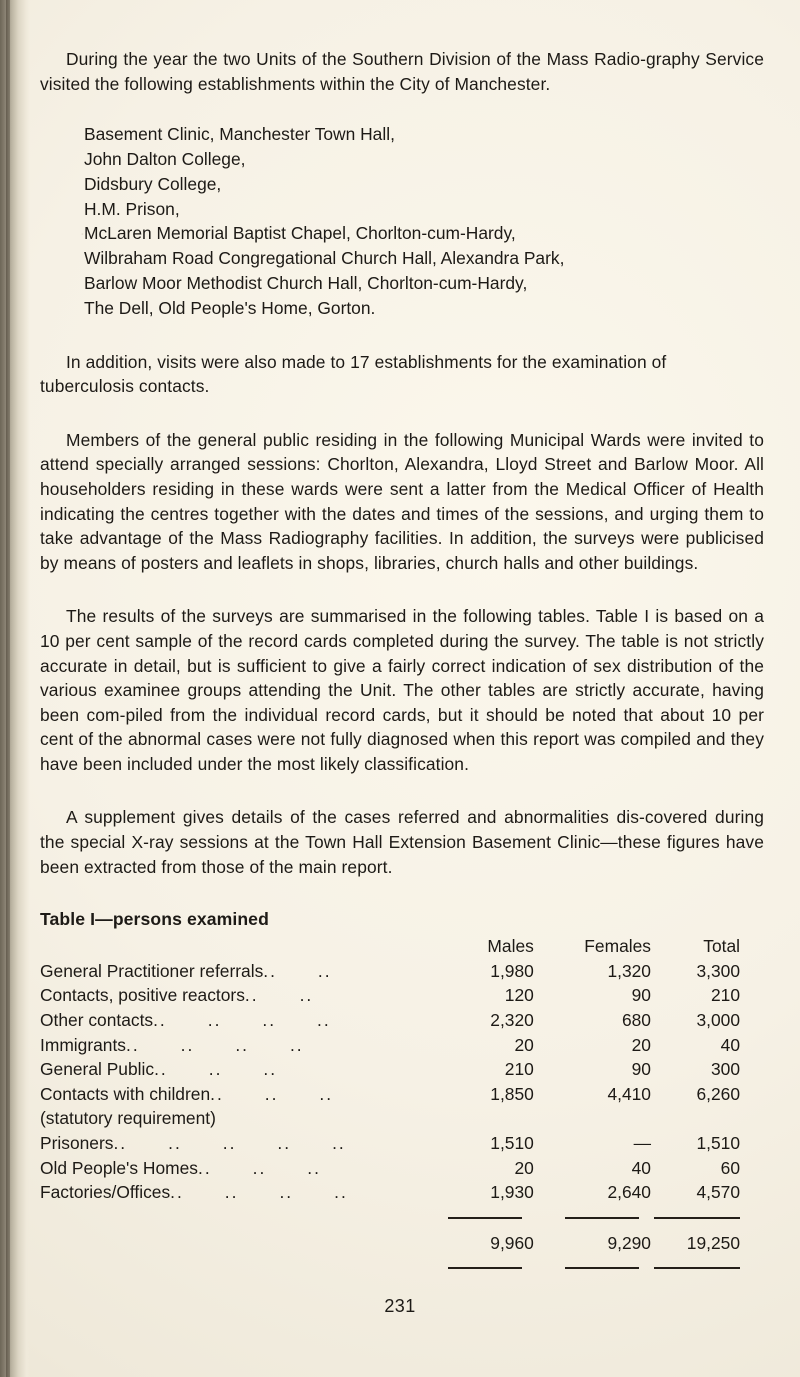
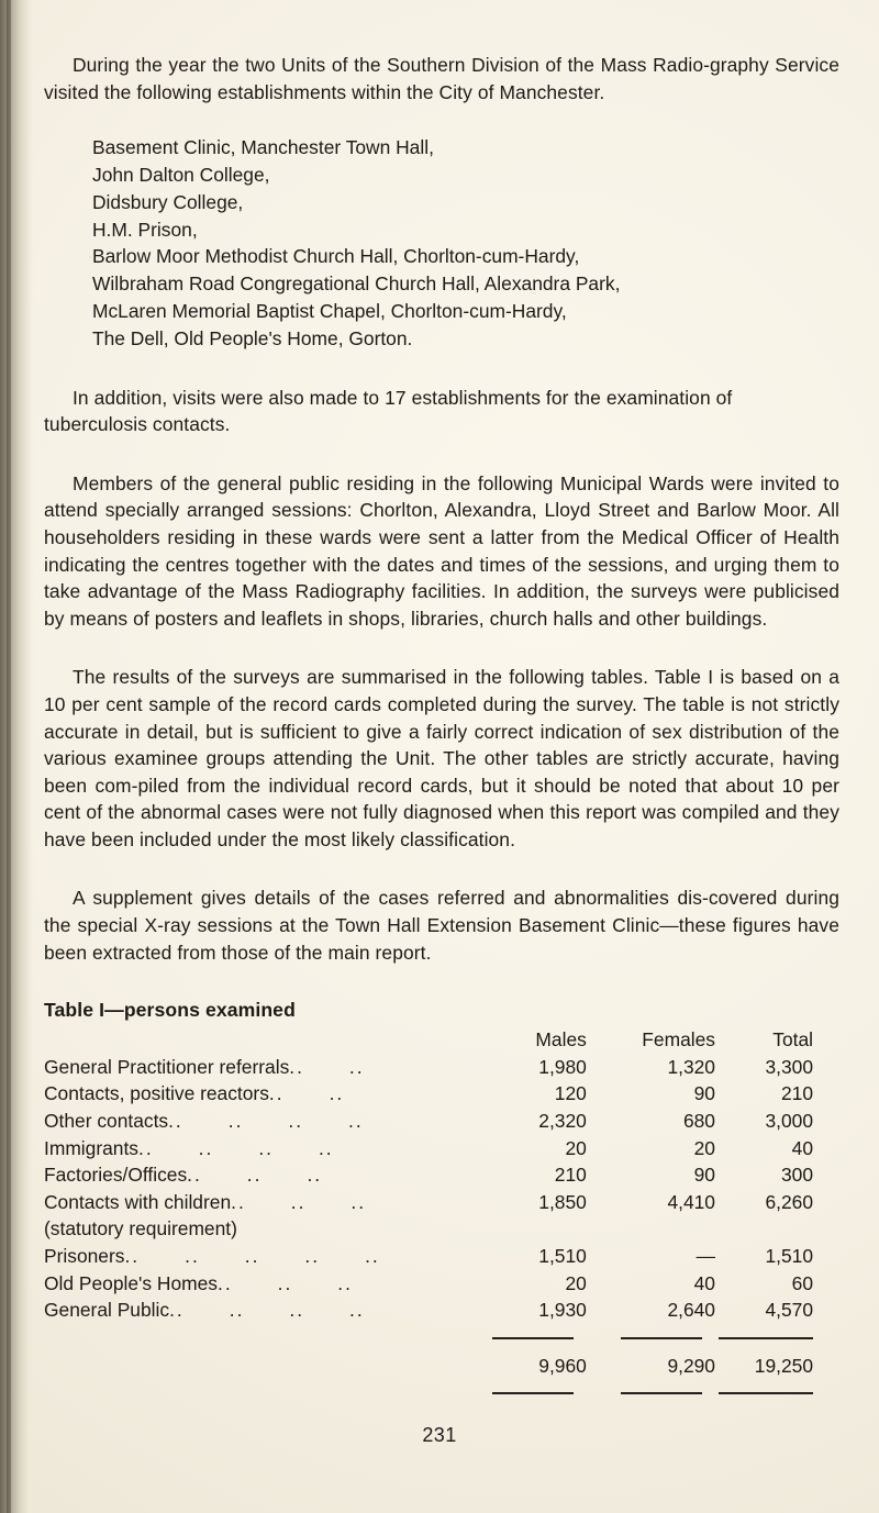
  During the year the two Units of the Southern Division of the Mass Radio-graphy Service visited the following establishments within the City of Manchester.
  Basement Clinic, Manchester Town Hall,
  John Dalton College,
  Didsbury College,
  H.M. Prison,
- McLaren Memorial Baptist Chapel, Chorlton-cum-Hardy,
+ Barlow Moor Methodist Church Hall, Chorlton-cum-Hardy,
  Wilbraham Road Congregational Church Hall, Alexandra Park,
- Barlow Moor Methodist Church Hall, Chorlton-cum-Hardy,
+ McLaren Memorial Baptist Chapel, Chorlton-cum-Hardy,
  The Dell, Old People's Home, Gorton.
  In addition, visits were also made to 17 establishments for the examination of tuberculosis contacts.
  Members of the general public residing in the following Municipal Wards were invited to attend specially arranged sessions: Chorlton, Alexandra, Lloyd Street and Barlow Moor. All householders residing in these wards were sent a latter from the Medical Officer of Health indicating the centres together with the dates and times of the sessions, and urging them to take advantage of the Mass Radiography facilities. In addition, the surveys were publicised by means of posters and leaflets in shops, libraries, church halls and other buildings.
  The results of the surveys are summarised in the following tables. Table I is based on a 10 per cent sample of the record cards completed during the survey. The table is not strictly accurate in detail, but is sufficient to give a fairly correct indication of sex distribution of the various examinee groups attending the Unit. The other tables are strictly accurate, having been com-piled from the individual record cards, but it should be noted that about 10 per cent of the abnormal cases were not fully diagnosed when this report was compiled and they have been included under the most likely classification.
  A supplement gives details of the cases referred and abnormalities dis-covered during the special X-ray sessions at the Town Hall Extension Basement Clinic—these figures have been extracted from those of the main report.
  Table I—persons examined
  	Males	Females	Total
  General Practitioner referrals.. ..	1,980	1,320	3,300
  Contacts, positive reactors.. ..	120	90	210
  Other contacts.. .. .. ..	2,320	680	3,000
  Immigrants.. .. .. ..	20	20	40
- General Public.. .. ..	210	90	300
+ Factories/Offices.. .. ..	210	90	300
  Contacts with children.. .. ..	1,850	4,410	6,260
  (statutory requirement)
  Prisoners.. .. .. .. ..	1,510	—	1,510
  Old People's Homes.. .. ..	20	40	60
- Factories/Offices.. .. .. ..	1,930	2,640	4,570
+ General Public.. .. .. ..	1,930	2,640	4,570
  	9,960	9,290	19,250
  231
